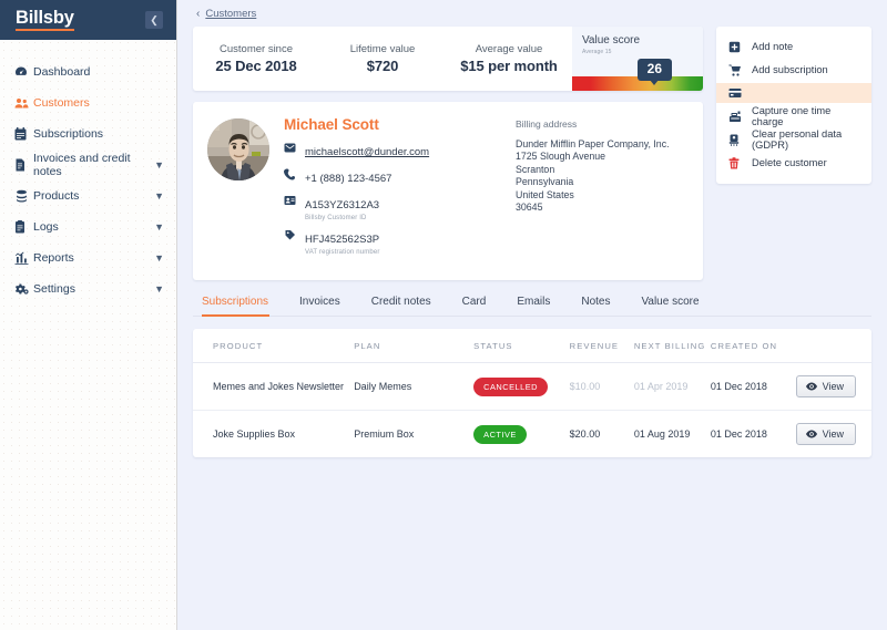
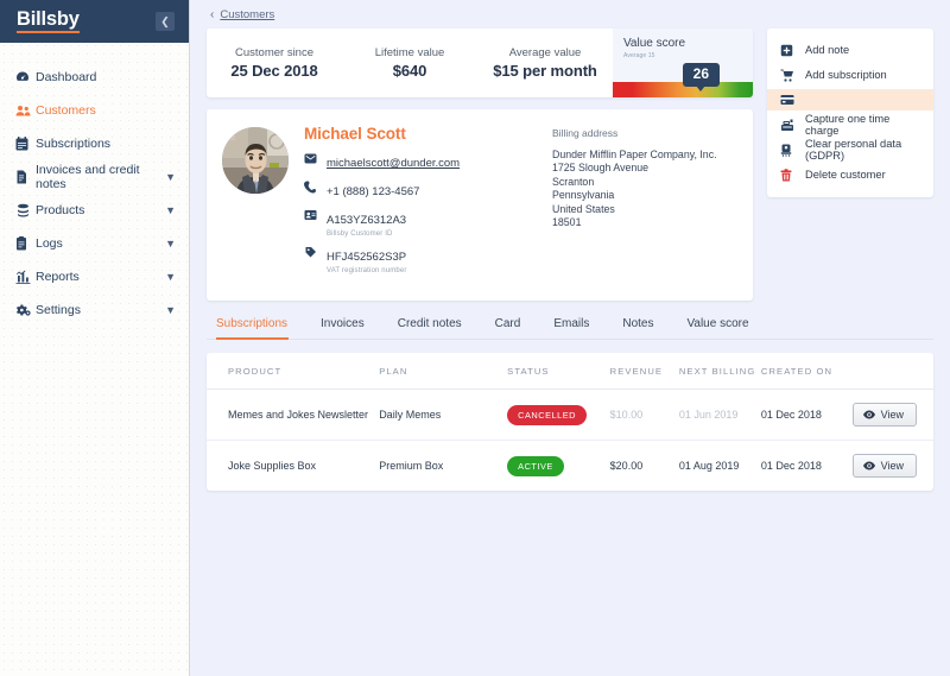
  Billsby
  ❮
  Dashboard
  Customers
  Subscriptions
  Invoices and credit notes
  ▼
  Products
  ▼
  Logs
  ▼
  Reports
  ▼
  Settings
  ▼
  ‹
  Customers
  Customer since
  25 Dec 2018
  Lifetime value
- $720
+ $640
  Average value
  $15 per month
  Value score
  26
  Michael Scott
  michaelscott@dunder.com
  +1 (888) 123-4567
  A153YZ6312A3
  HFJ452562S3P
  Billing address
  Dunder Mifflin Paper Company, Inc.
  1725 Slough Avenue
  Scranton
  Pennsylvania
  United States
- 30645
+ 18501
  Add note
  Add subscription
  Capture one time charge
  Clear personal data (GDPR)
  Delete customer
  Subscriptions
  Invoices
  Credit notes
  Card
  Emails
  Notes
  Value score
  PRODUCT	PLAN	STATUS	REVENUE	NEXT BILLING	CREATED ON
- Memes and Jokes Newsletter	Daily Memes	CANCELLED	$10.00	01 Apr 2019	01 Dec 2018	View
+ Memes and Jokes Newsletter	Daily Memes	CANCELLED	$10.00	01 Jun 2019	01 Dec 2018	View
  Joke Supplies Box	Premium Box	ACTIVE	$20.00	01 Aug 2019	01 Dec 2018	View
